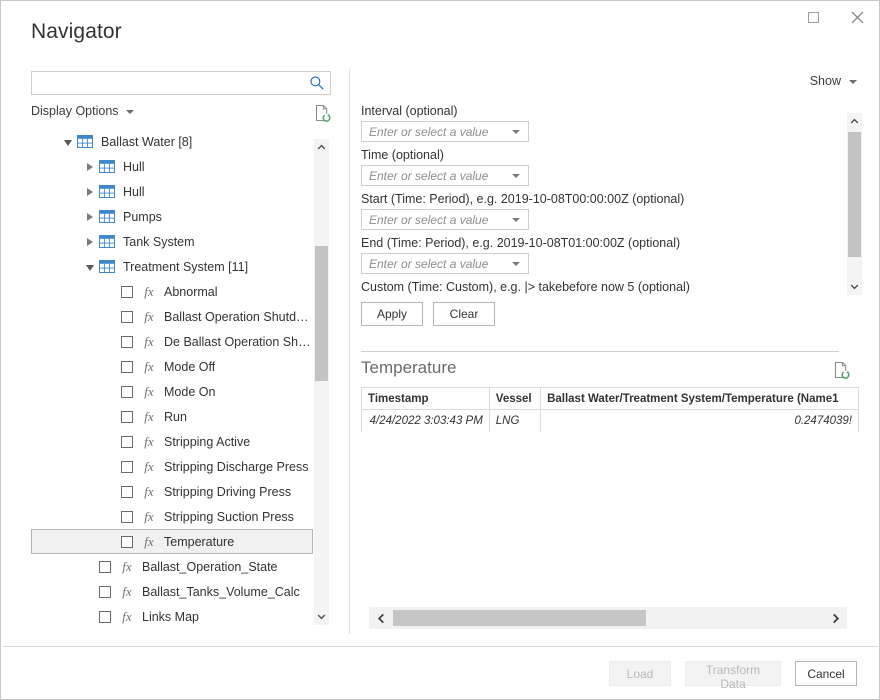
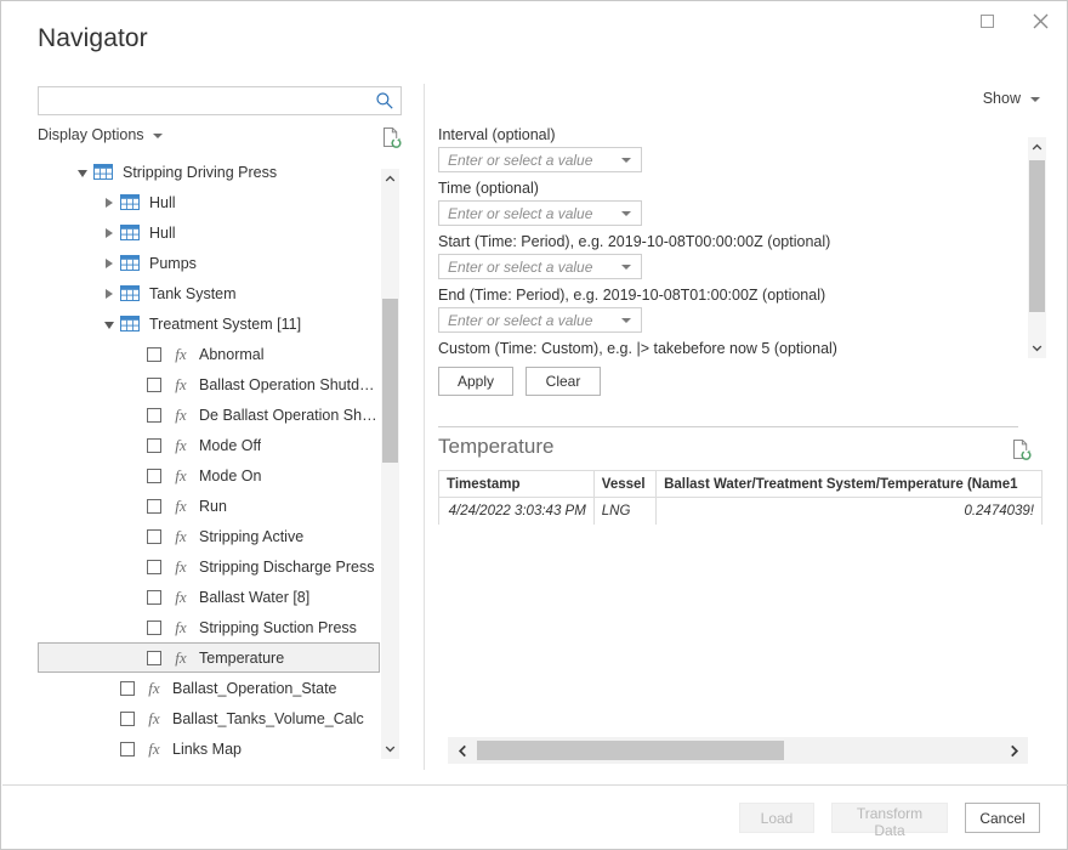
  Navigator
  Display Options
- Ballast Water [8]
+ Stripping Driving Press
  Hull
  Hull
  Pumps
  Tank System
  Treatment System [11]
  fx
  Abnormal
  fx
  Ballast Operation Shutdow
  fx
  De Ballast Operation Shutd
  fx
  Mode Off
  fx
  Mode On
  fx
  Run
  fx
  Stripping Active
  fx
  Stripping Discharge Press
  fx
- Stripping Driving Press
+ Ballast Water [8]
  fx
  Stripping Suction Press
  fx
  Temperature
  fx
  Ballast_Operation_State
  fx
  Ballast_Tanks_Volume_Calc
  fx
  Links Map
  Show
  Interval (optional)
  Enter or select a value
  Time (optional)
  Enter or select a value
  Start (Time: Period), e.g. 2019-10-08T00:00:00Z (optional)
  Enter or select a value
  End (Time: Period), e.g. 2019-10-08T01:00:00Z (optional)
  Enter or select a value
  Custom (Time: Custom), e.g. |> takebefore now 5 (optional)
  Apply
  Clear
  Temperature
  Timestamp	Vessel	Ballast Water/Treatment System/Temperature (Name1
  4/24/2022 3:03:43 PM	LNG	0.2474039!
  Load
  Transform Data
  Cancel
